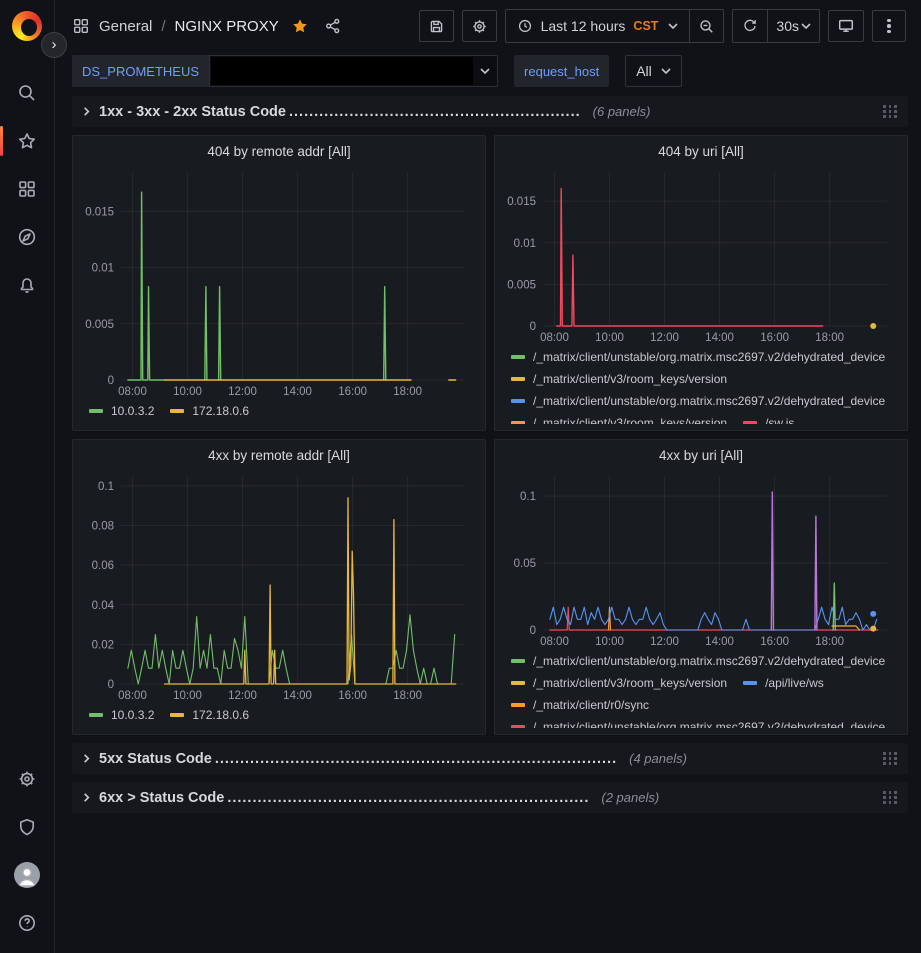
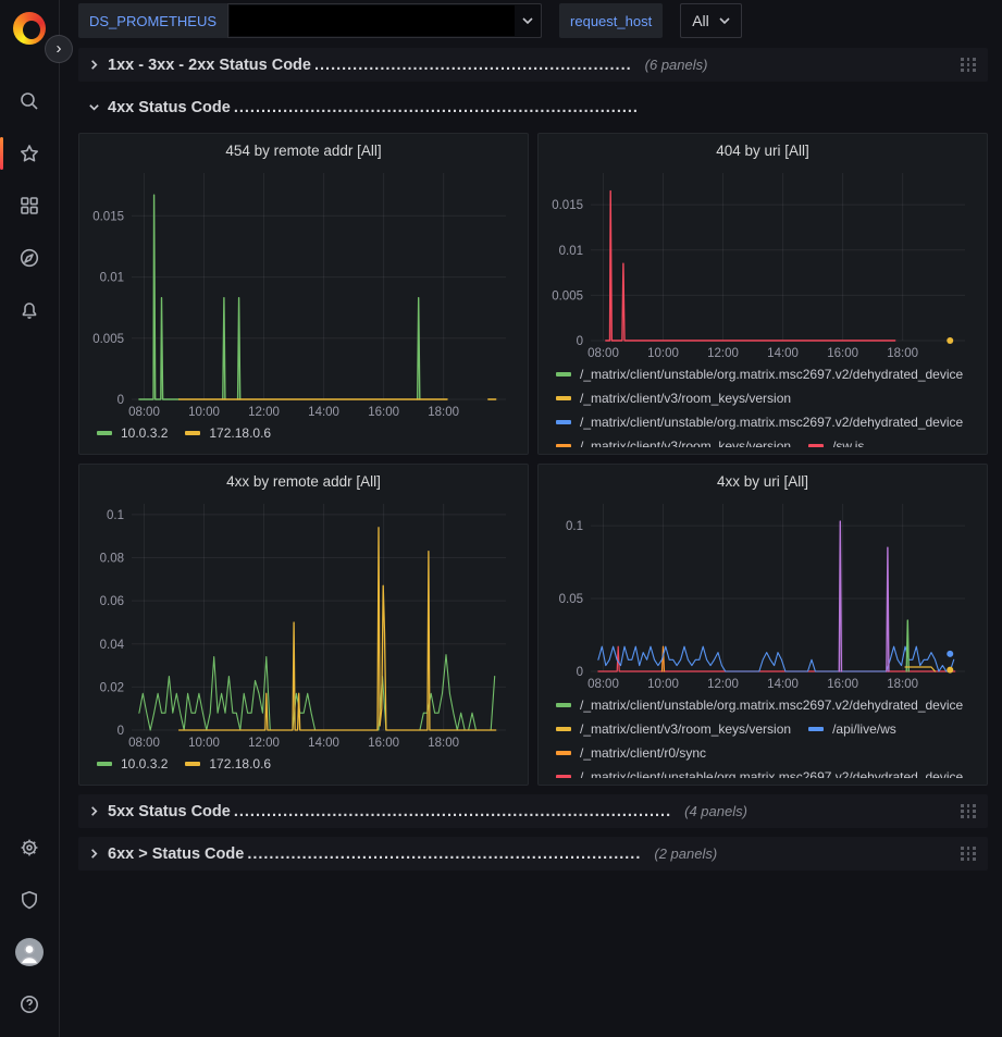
  ›
- General
- /
- NGINX PROXY
- Last 12 hours
- CST
- 30s
  DS_PROMETHEUS
  request_host
  All
  1xx - 3xx - 2xx Status Code
  ..........................................................
  (6 panels)
+ 4xx Status Code
+ ..........................................................................
- 404 by remote addr [All]
+ 454 by remote addr [All]
  08:00
  10:00
  12:00
  14:00
  16:00
  18:00
  0
  0.005
  0.01
  0.015
  10.0.3.2
  172.18.0.6
  404 by uri [All]
  08:00
  10:00
  12:00
  14:00
  16:00
  18:00
  0
  0.005
  0.01
  0.015
  /_matrix/client/unstable/org.matrix.msc2697.v2/dehydrated_device
  /_matrix/client/v3/room_keys/version
  /_matrix/client/unstable/org.matrix.msc2697.v2/dehydrated_device
  /_matrix/client/v3/room_keys/version
  /sw.js
  4xx by remote addr [All]
  08:00
  10:00
  12:00
  14:00
  16:00
  18:00
  0
  0.02
  0.04
  0.06
  0.08
  0.1
  10.0.3.2
  172.18.0.6
  4xx by uri [All]
  08:00
  10:00
  12:00
  14:00
  16:00
  18:00
  0
  0.05
  0.1
  /_matrix/client/unstable/org.matrix.msc2697.v2/dehydrated_device
  /_matrix/client/v3/room_keys/version
  /api/live/ws
  /_matrix/client/r0/sync
  /_matrix/client/unstable/org.matrix.msc2697.v2/dehydrated_device
  5xx Status Code
  ................................................................................
  (4 panels)
  6xx > Status Code
  ........................................................................
  (2 panels)
